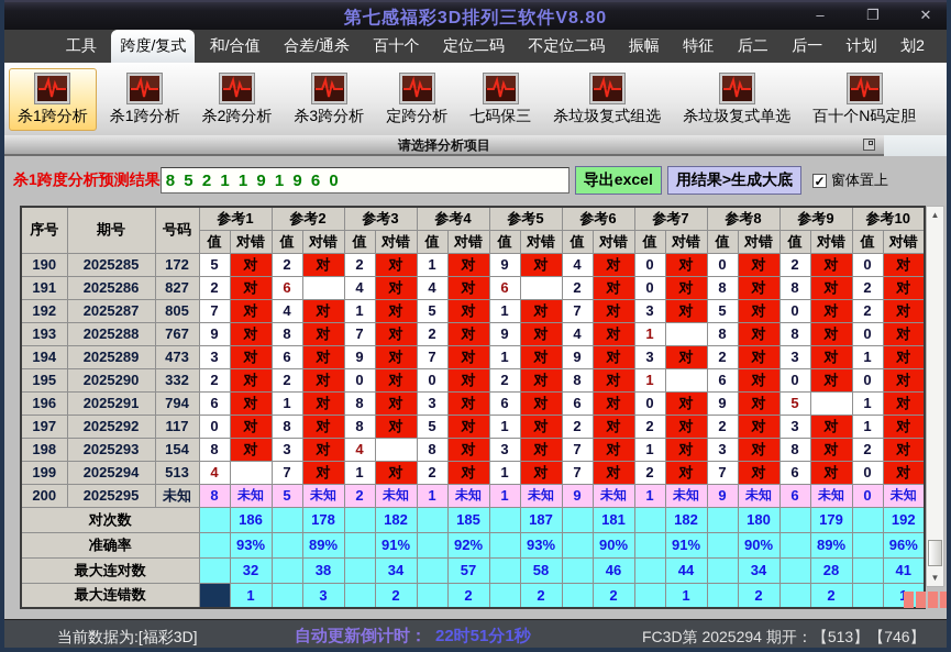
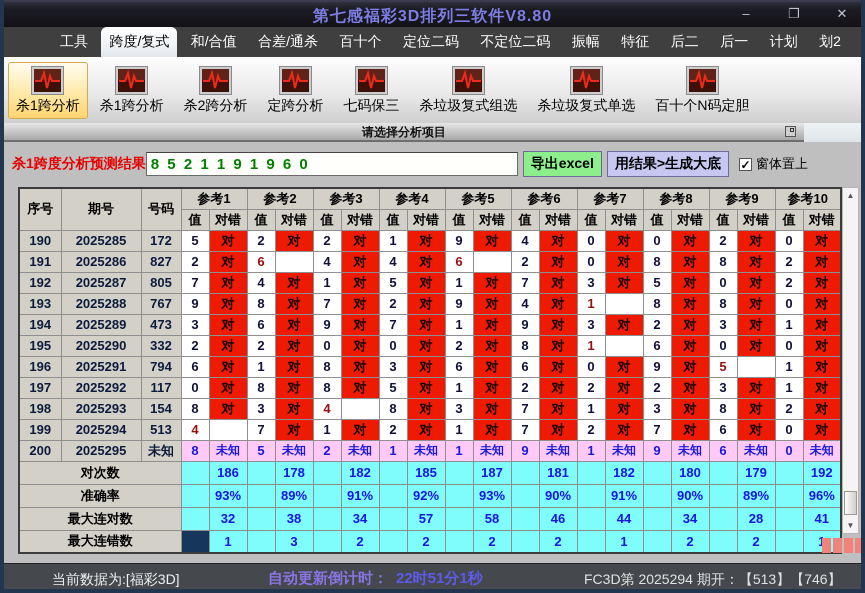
  第七感福彩3D排列三软件V8.80
  –
  ❐
  ✕
  工具
  跨度/复式
  和/合值
  合差/通杀
  百十个
  定位二码
  不定位二码
  振幅
  特征
  后二
  后一
  计划
  划2
  杀1跨分析
  杀1跨分析
  杀2跨分析
- 杀3跨分析
  定跨分析
  七码保三
  杀垃圾复式组选
  杀垃圾复式单选
  百十个N码定胆
  请选择分析项目
  杀1跨度分析预测结果
  8 5 2 1 1 9 1 9 6 0
  导出excel
  用结果>生成大底
  ✓
  窗体置上
  序号	期号	号码	参考1	参考2	参考3	参考4	参考5	参考6	参考7	参考8	参考9	参考10
  值	对错	值	对错	值	对错	值	对错	值	对错	值	对错	值	对错	值	对错	值	对错	值	对错
  190	2025285	172	5	对	2	对	2	对	1	对	9	对	4	对	0	对	0	对	2	对	0	对
  191	2025286	827	2	对	6		4	对	4	对	6		2	对	0	对	8	对	8	对	2	对
  192	2025287	805	7	对	4	对	1	对	5	对	1	对	7	对	3	对	5	对	0	对	2	对
  193	2025288	767	9	对	8	对	7	对	2	对	9	对	4	对	1		8	对	8	对	0	对
  194	2025289	473	3	对	6	对	9	对	7	对	1	对	9	对	3	对	2	对	3	对	1	对
  195	2025290	332	2	对	2	对	0	对	0	对	2	对	8	对	1		6	对	0	对	0	对
  196	2025291	794	6	对	1	对	8	对	3	对	6	对	6	对	0	对	9	对	5		1	对
  197	2025292	117	0	对	8	对	8	对	5	对	1	对	2	对	2	对	2	对	3	对	1	对
  198	2025293	154	8	对	3	对	4		8	对	3	对	7	对	1	对	3	对	8	对	2	对
  199	2025294	513	4		7	对	1	对	2	对	1	对	7	对	2	对	7	对	6	对	0	对
  200	2025295	未知	8	未知	5	未知	2	未知	1	未知	1	未知	9	未知	1	未知	9	未知	6	未知	0	未知
  对次数		186		178		182		185		187		181		182		180		179		192
  准确率		93%		89%		91%		92%		93%		90%		91%		90%		89%		96%
  最大连对数		32		38		34		57		58		46		44		34		28		41
  最大连错数		1		3		2		2		2		2		1		2		2
  ▲
  ▼
  当前数据为:[福彩3D]
  自动更新倒计时： 22时51分1秒
  FC3D第 2025294 期开：【513】【746】
